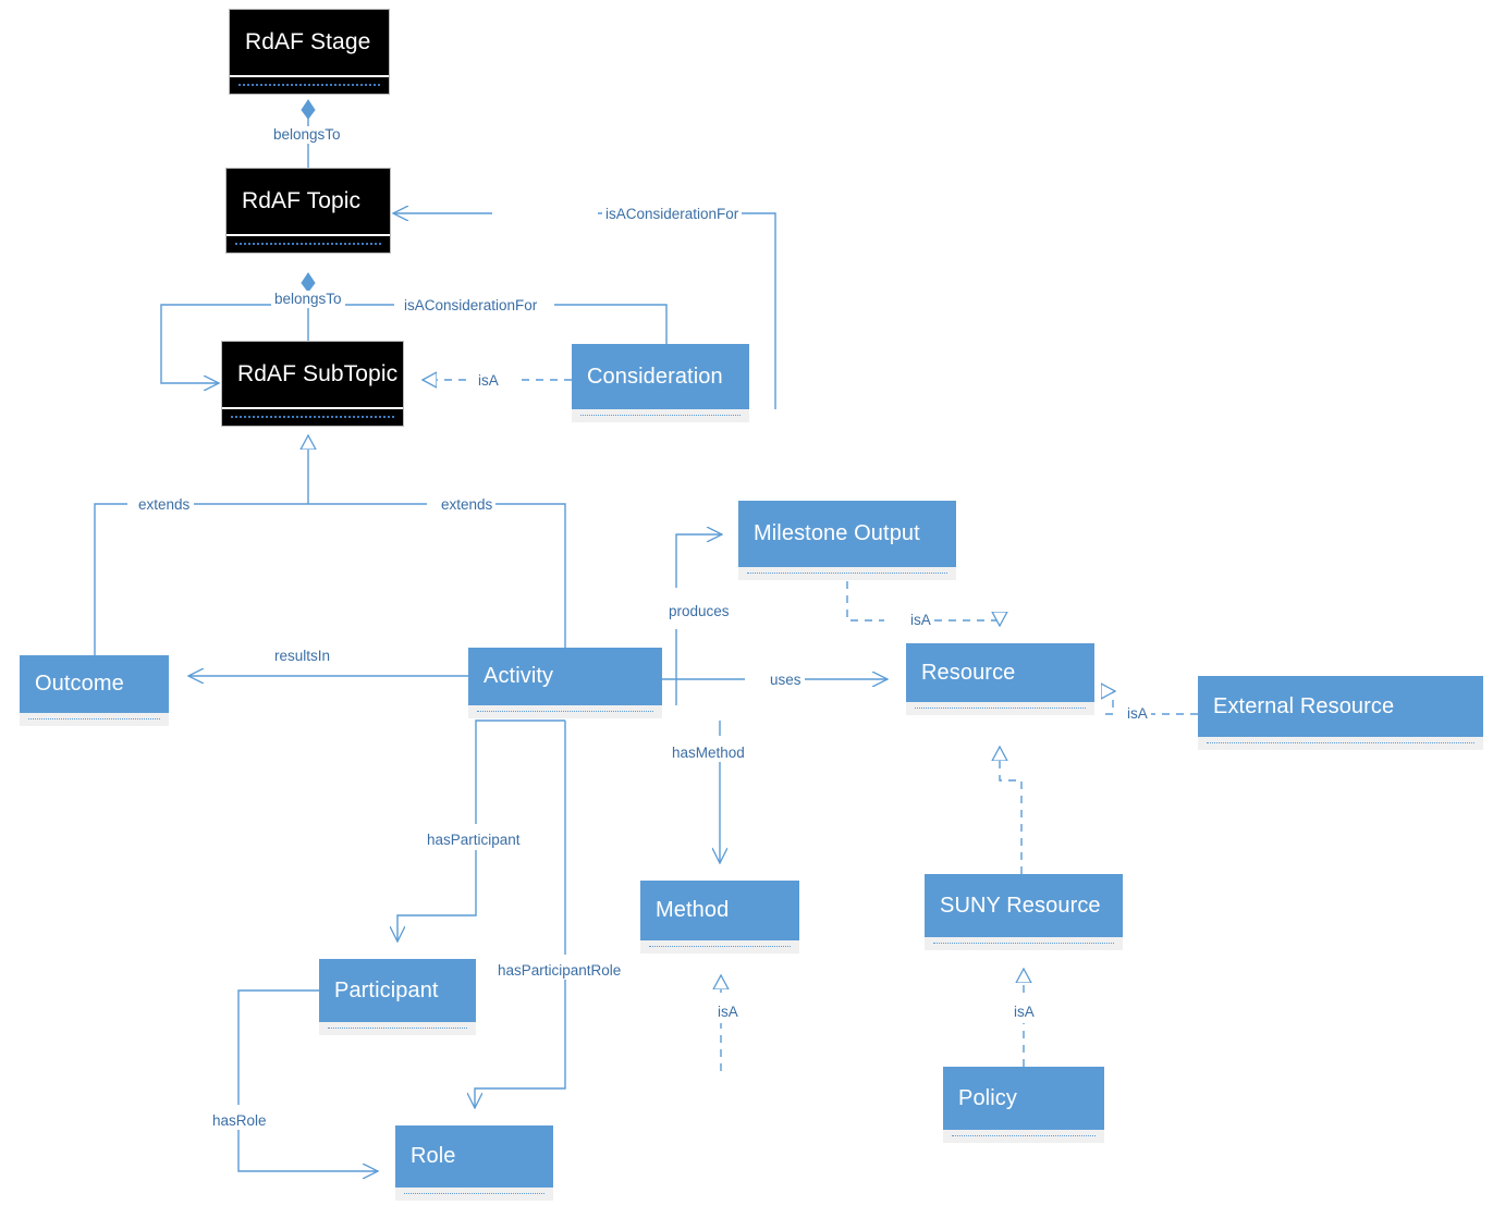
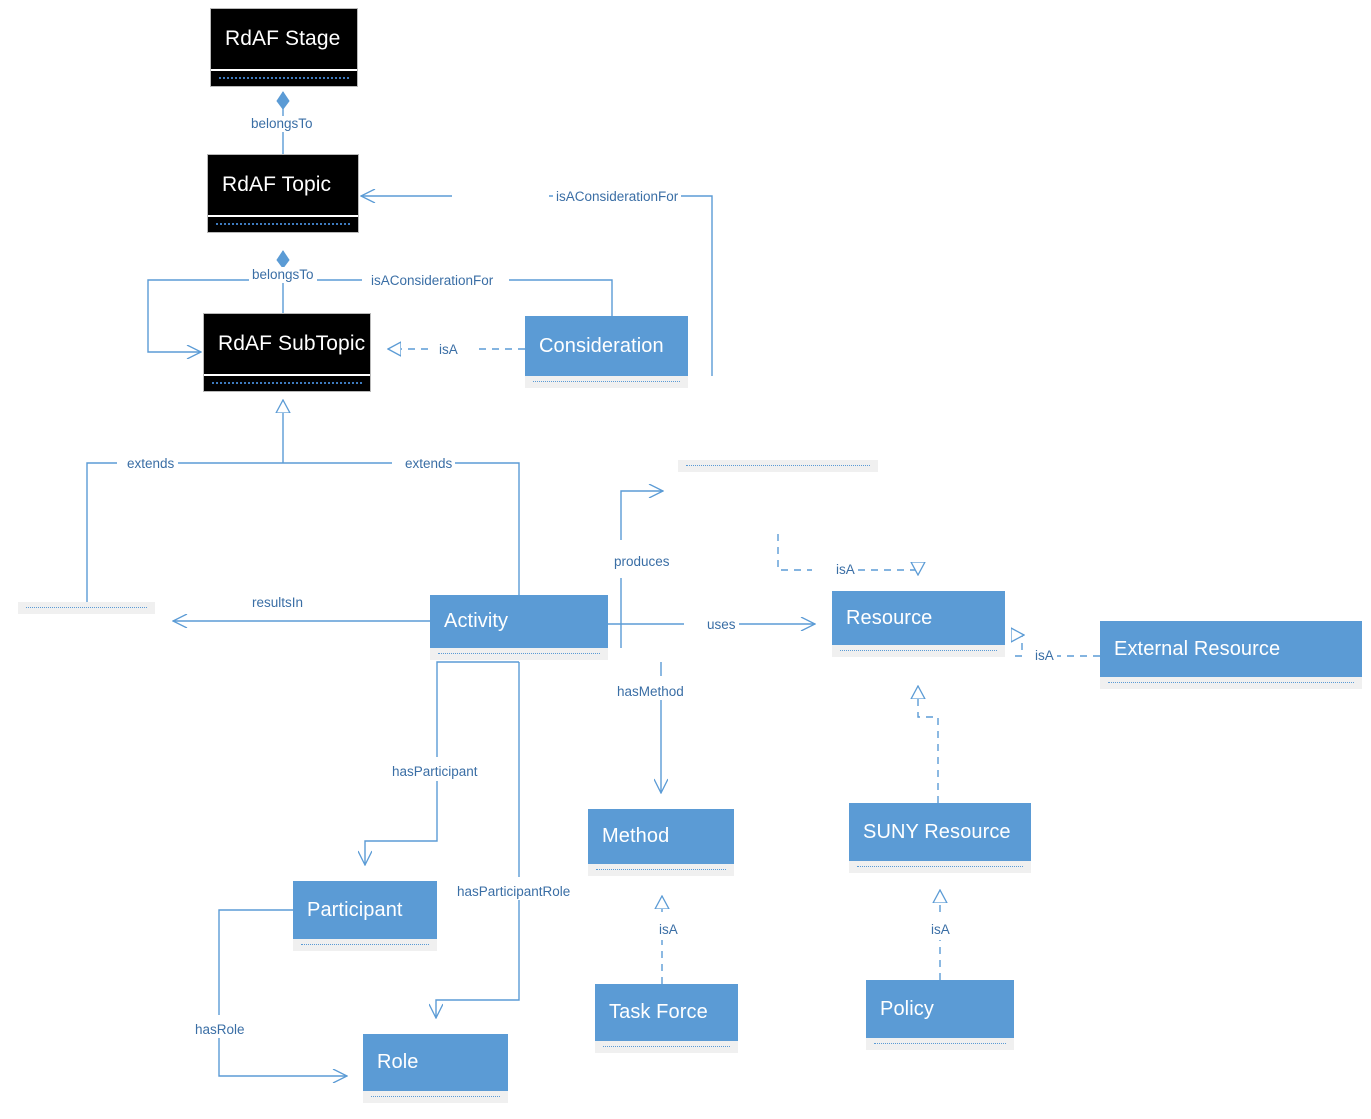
  belongsTo
  belongsTo
  isAConsiderationFor
  isAConsiderationFor
  isA
  extends
  extends
  resultsIn
  produces
  uses
  hasMethod
  hasParticipant
  hasParticipantRole
  hasRole
  isA
  isA
  isA
  isA
  RdAF Stage
  RdAF Topic
  RdAF SubTopic
  Consideration
- Milestone Output
- Outcome
  Activity
  Resource
  External Resource
  Method
  SUNY Resource
  Participant
+ Task Force
  Policy
  Role
